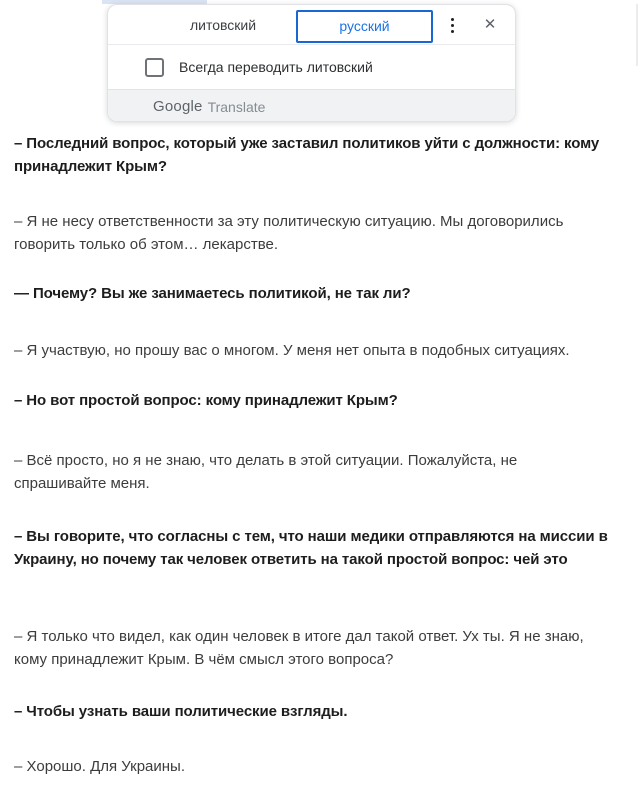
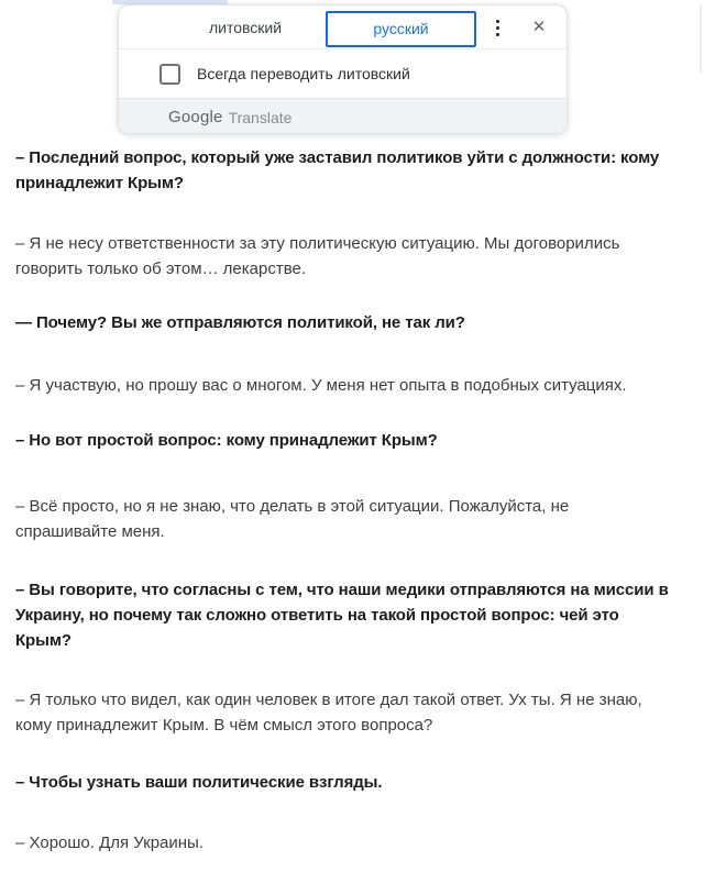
  – Последний вопрос, который уже заставил политиков уйти с должности: кому
  принадлежит Крым?
  – Я не несу ответственности за эту политическую ситуацию. Мы договорились
  говорить только об этом… лекарстве.
- — Почему? Вы же занимаетесь политикой, не так ли?
+ — Почему? Вы же отправляются политикой, не так ли?
  – Я участвую, но прошу вас о многом. У меня нет опыта в подобных ситуациях.
  – Но вот простой вопрос: кому принадлежит Крым?
  – Всё просто, но я не знаю, что делать в этой ситуации. Пожалуйста, не
  спрашивайте меня.
  – Вы говорите, что согласны с тем, что наши медики отправляются на миссии в
- Украину, но почему так человек ответить на такой простой вопрос: чей это
+ Украину, но почему так сложно ответить на такой простой вопрос: чей это
+ Крым?
  – Я только что видел, как один человек в итоге дал такой ответ. Ух ты. Я не знаю,
  кому принадлежит Крым. В чём смысл этого вопроса?
  – Чтобы узнать ваши политические взгляды.
  – Хорошо. Для Украины.
  литовский
  русский
  ✕
  Всегда переводить литовский
  Google
  Translate
